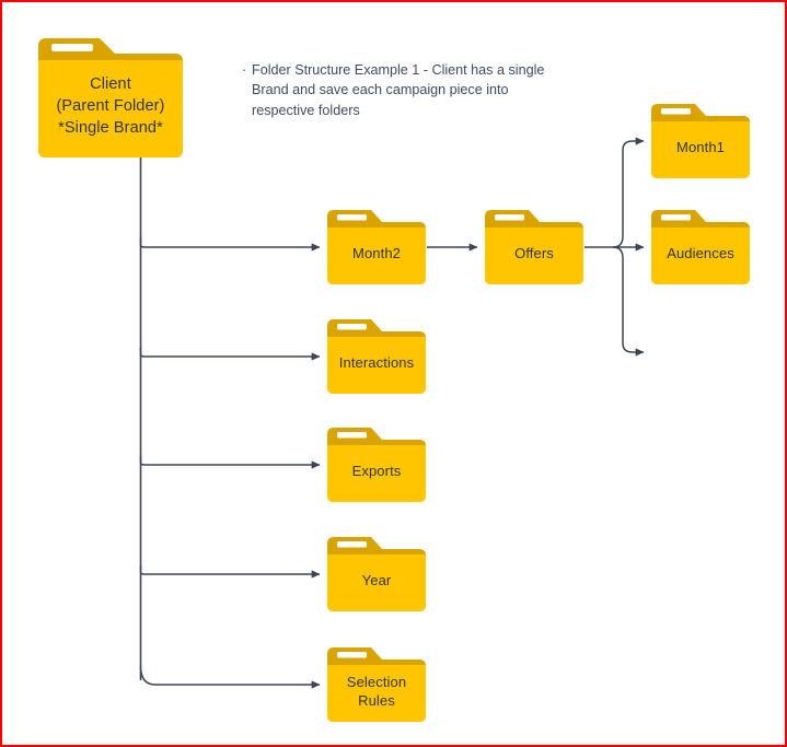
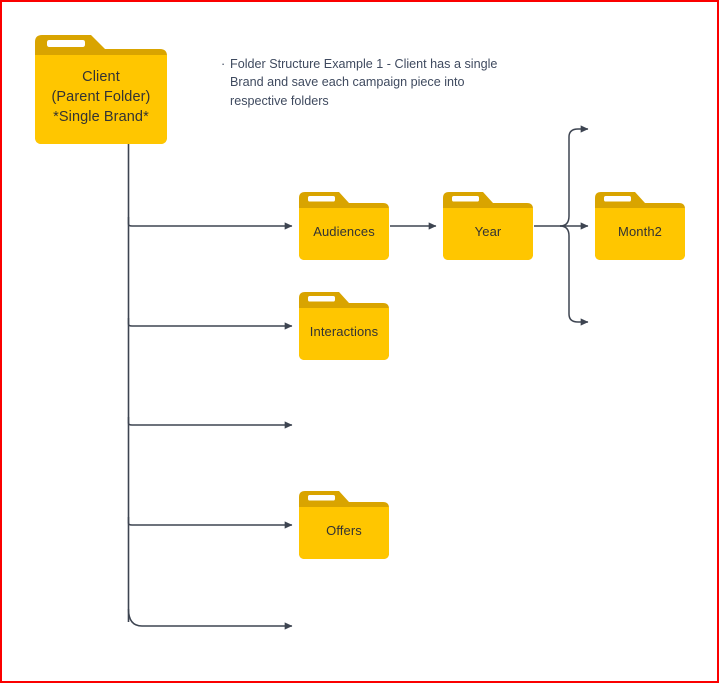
  ·
  Folder Structure Example 1 - Client has a single Brand and save each campaign piece into respective folders
  Client
  (Parent Folder)
  *Single Brand*
- Month2
+ Audiences
  Interactions
- Exports
- Year
+ Offers
- Selection
- Rules
- Offers
+ Year
- Month1
- Audiences
+ Month2
